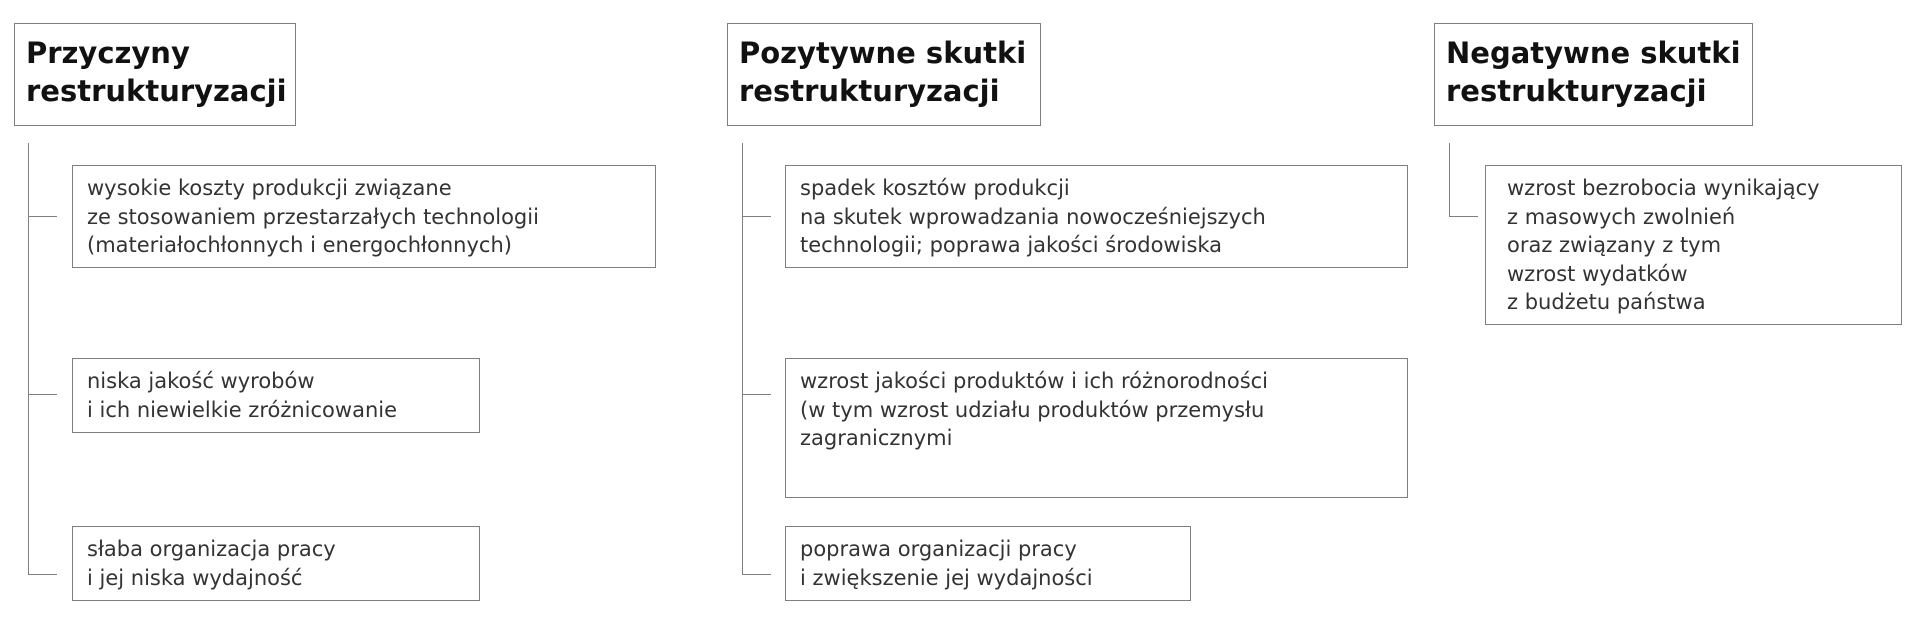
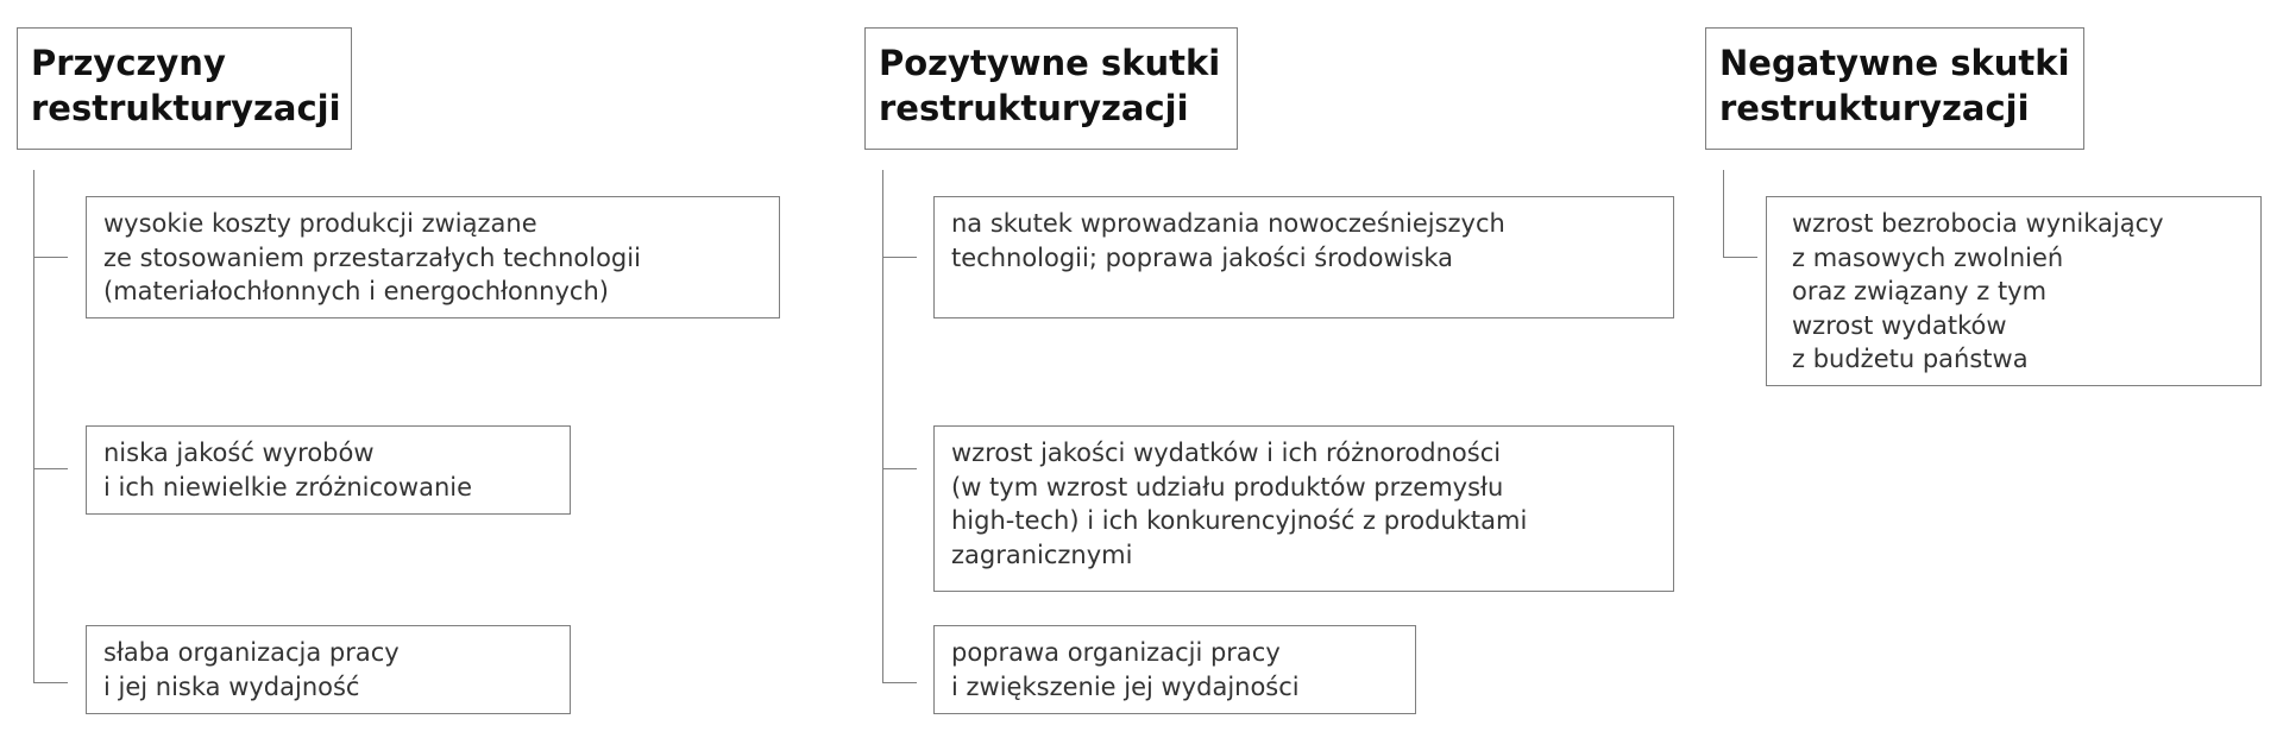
  Przyczyny
  restrukturyzacji
  wysokie koszty produkcji związane
  ze stosowaniem przestarzałych technologii
  (materiałochłonnych i energochłonnych)
  niska jakość wyrobów
  i ich niewielkie zróżnicowanie
  słaba organizacja pracy
  i jej niska wydajność
  Pozytywne skutki
  restrukturyzacji
- spadek kosztów produkcji
  na skutek wprowadzania nowocześniejszych
  technologii; poprawa jakości środowiska
- wzrost jakości produktów i ich różnorodności
+ wzrost jakości wydatków i ich różnorodności
  (w tym wzrost udziału produktów przemysłu
+ high-tech) i ich konkurencyjność z produktami
  zagranicznymi
  poprawa organizacji pracy
  i zwiększenie jej wydajności
  Negatywne skutki
  restrukturyzacji
  wzrost bezrobocia wynikający
  z masowych zwolnień
  oraz związany z tym
  wzrost wydatków
  z budżetu państwa
